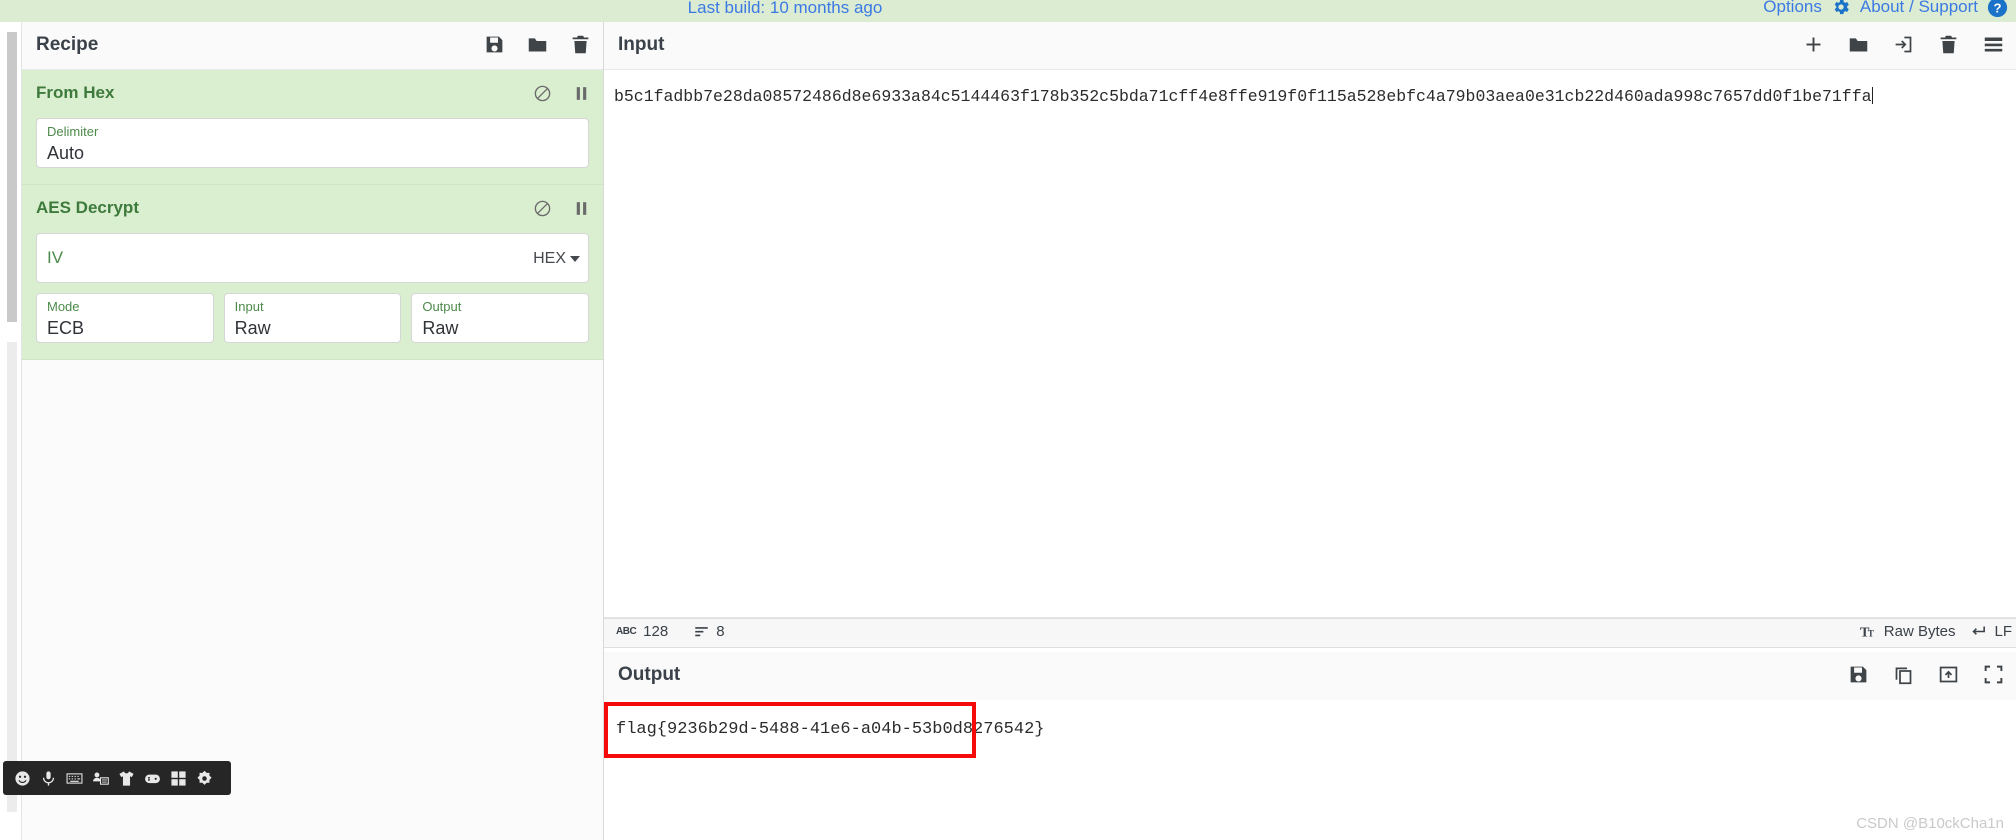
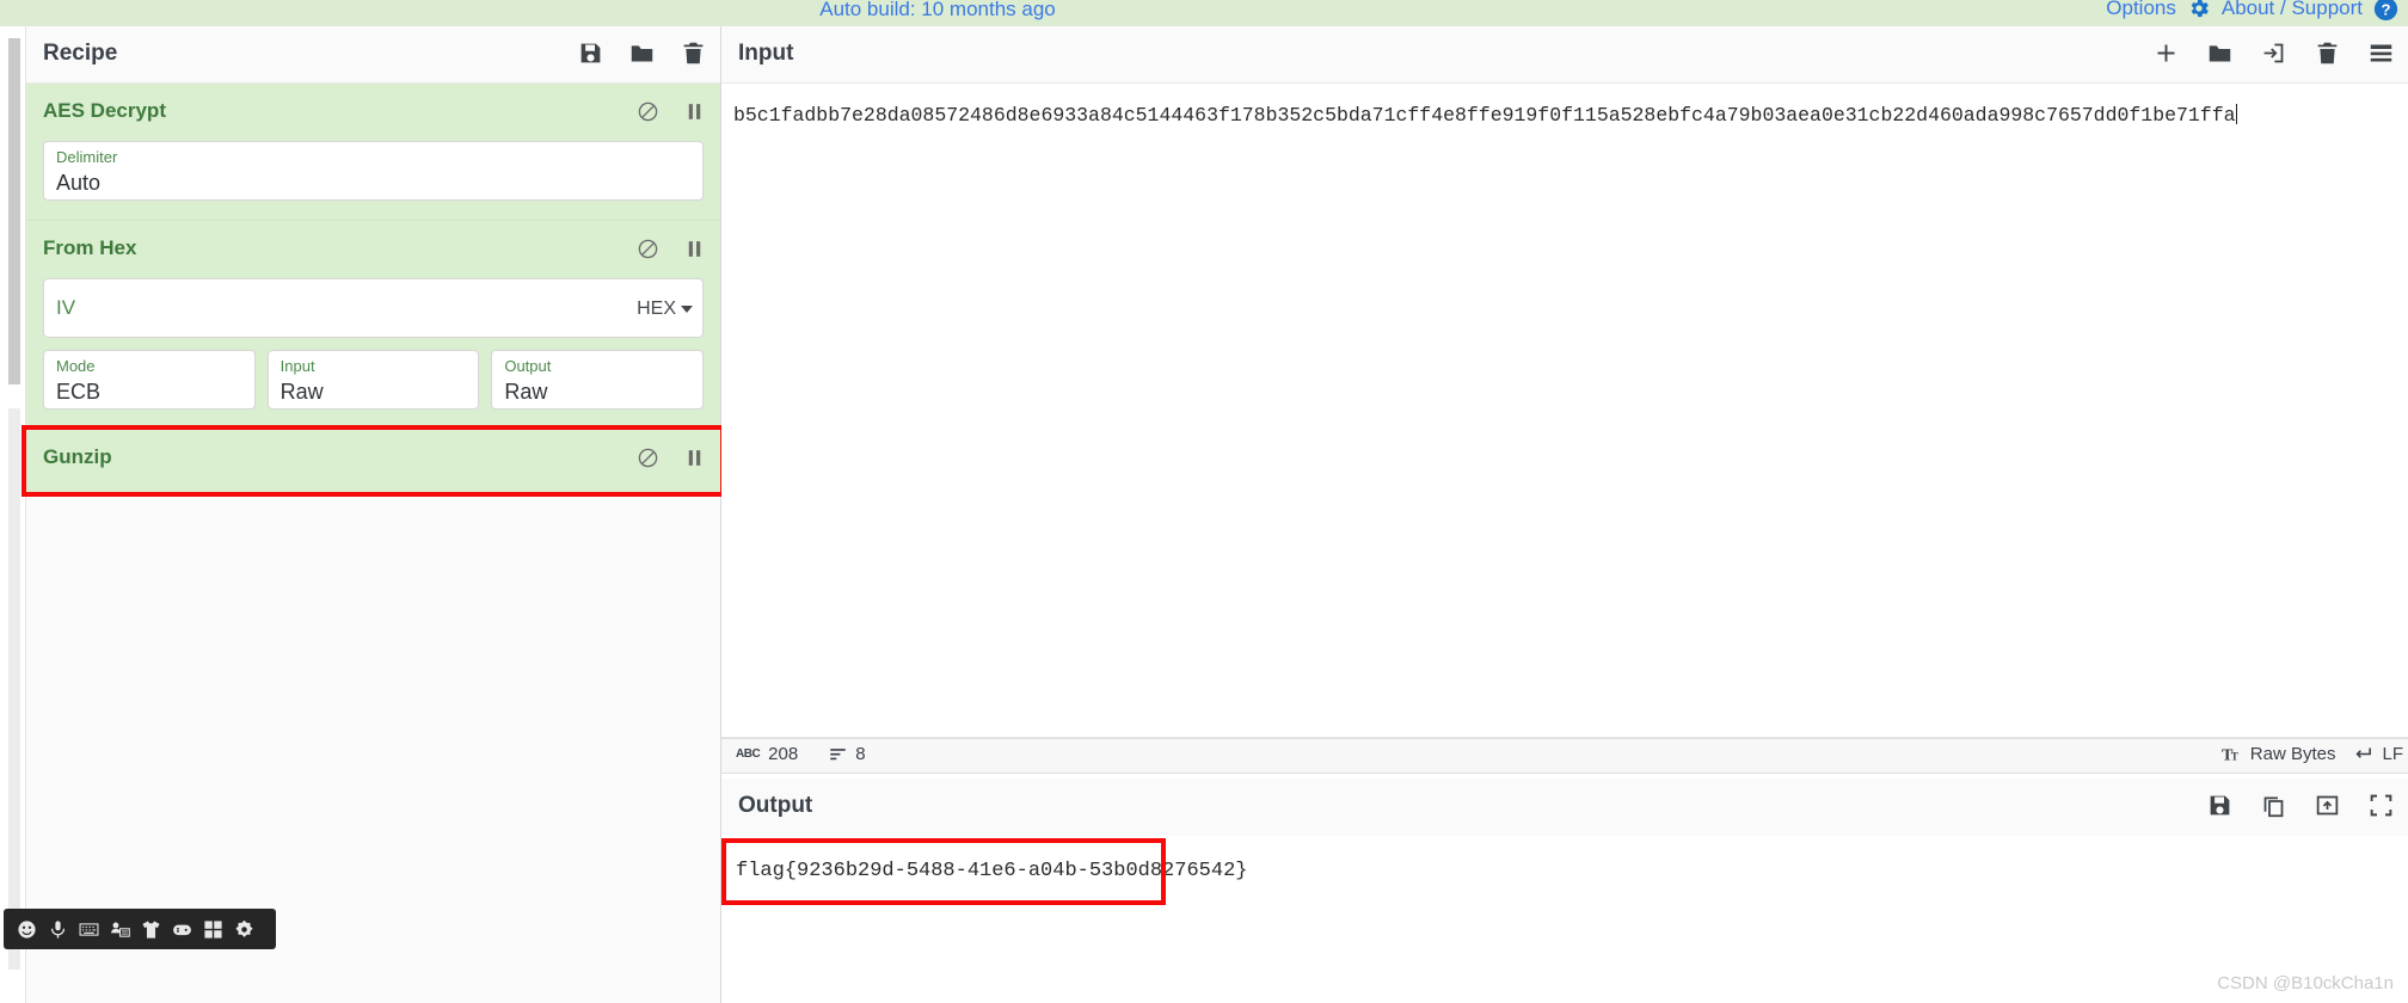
- Last build: 10 months ago
+ Auto build: 10 months ago
  Options
  About / Support
  ?
  Recipe
- From Hex
+ AES Decrypt
  Delimiter
  Auto
- AES Decrypt
+ From Hex
  IV
  HEX
  Mode
  ECB
  Input
  Raw
  Output
  Raw
+ Gunzip
  Input
  b5c1fadbb7e28da08572486d8e6933a84c5144463f178b352c5bda71cff4e8ffe919f0f115a528ebfc4a79b03aea0e31cb22d460ada998c7657dd0f1be71ffa
  ABC
- 128
+ 208
  8
  T
  T
  Raw Bytes
  LF
  Output
  flag{9236b29d-5488-41e6-a04b-53b0d8276542}
  CSDN @B10ckCha1n
